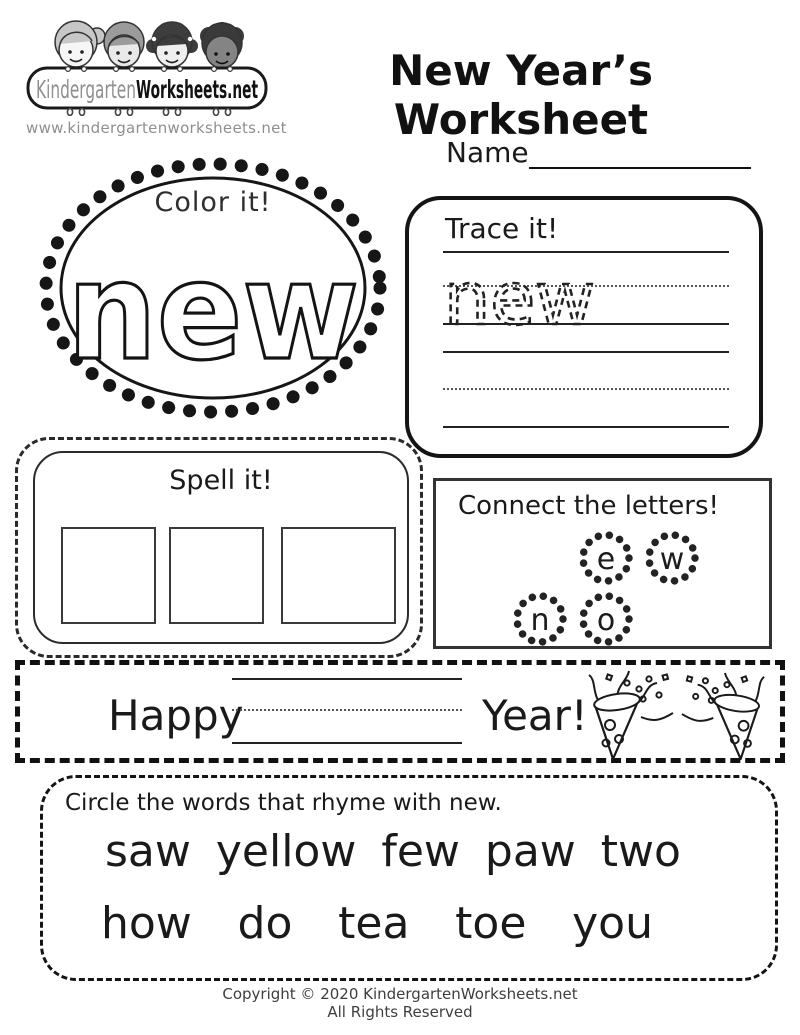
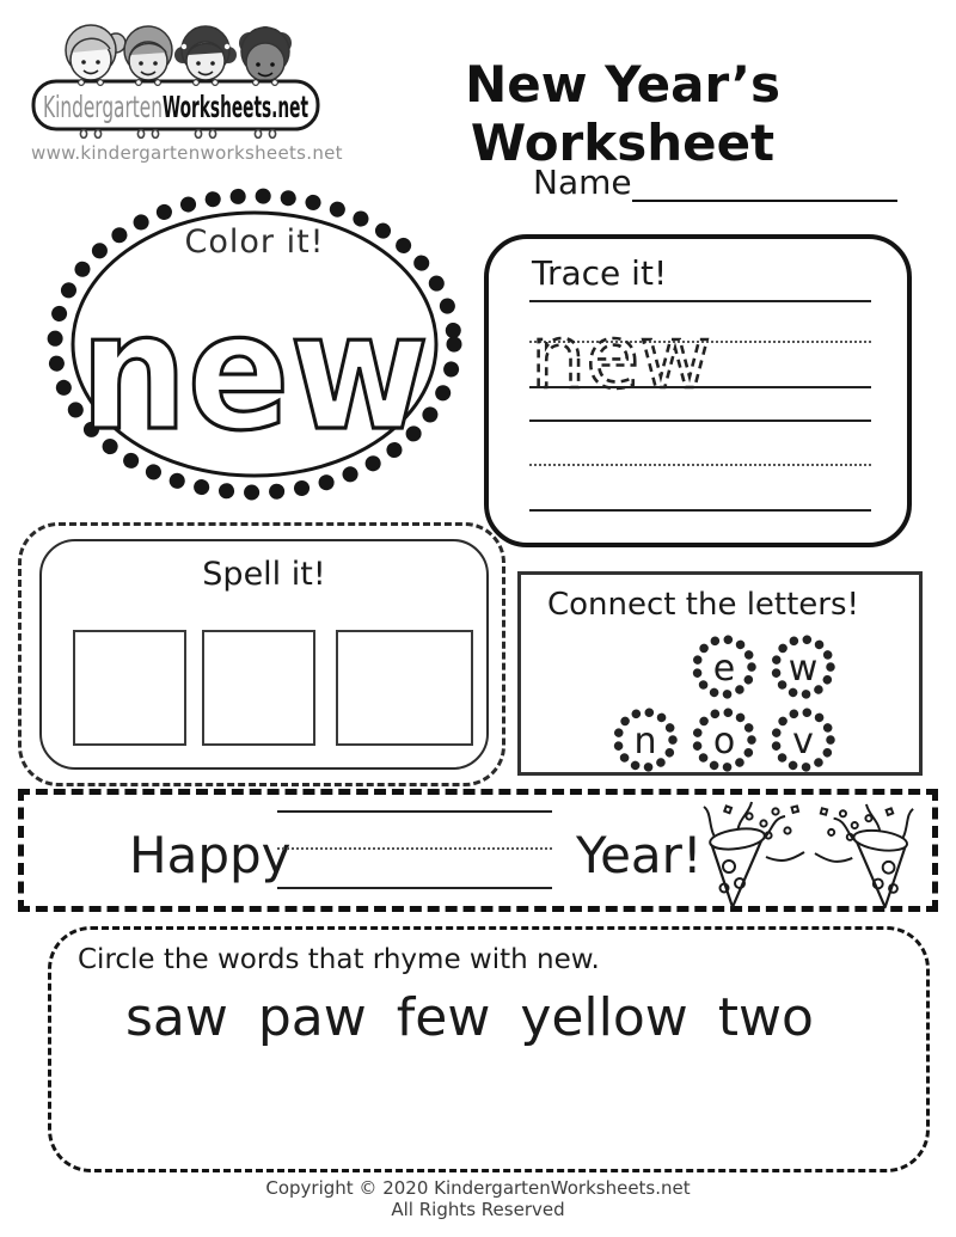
  KindergartenWorksheets.net
  www.kindergartenworksheets.ne
  New Year’s Worksheet
  Name
  Color it!
  new
  Trace it!
  new
  Spell it!
  Connect the letters!
  e
  w
  n
  o
+ v
  Happy
  Year!
  Circle the words that rhyme with new.
  saw
- yellow
+ paw
  few
- paw
+ yellow
  two
- how
- do
- tea
- toe
- you
  Copyright © 2020 KindergartenWorksheets.net
  All Rights Reserved
